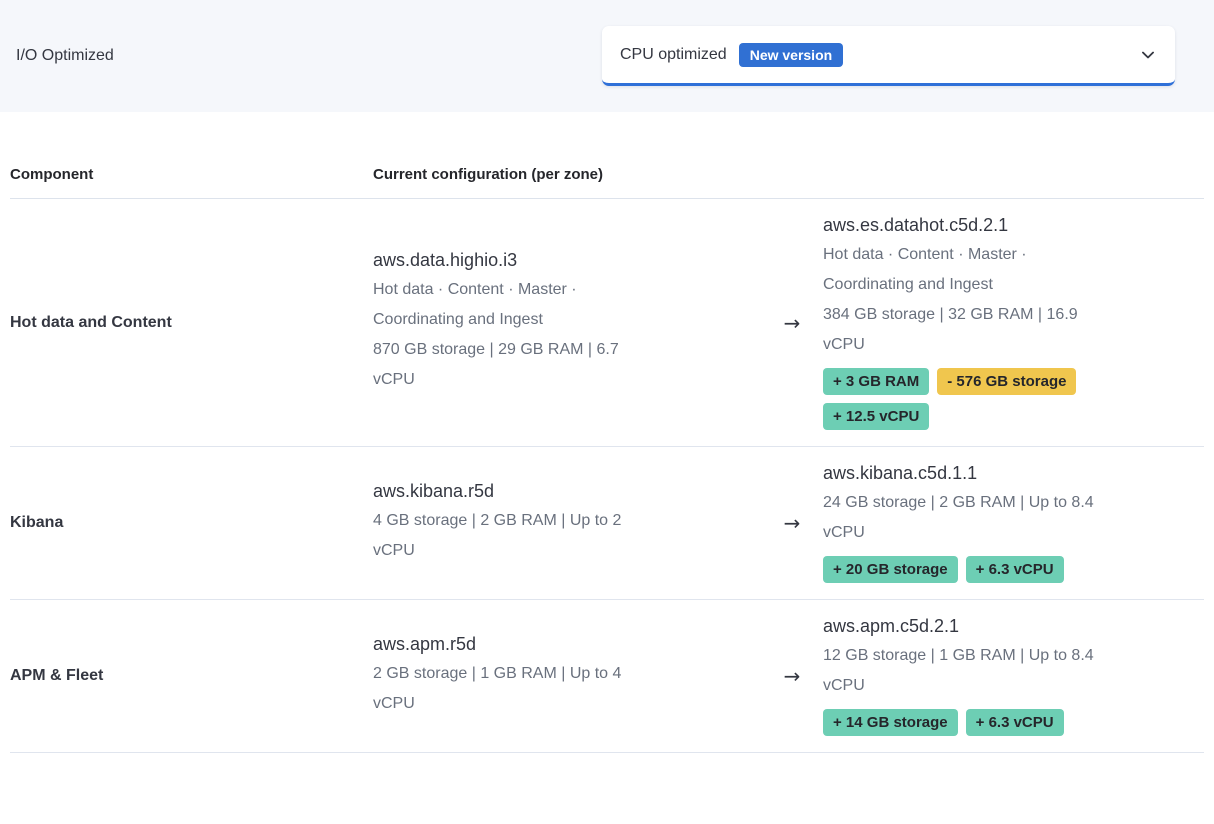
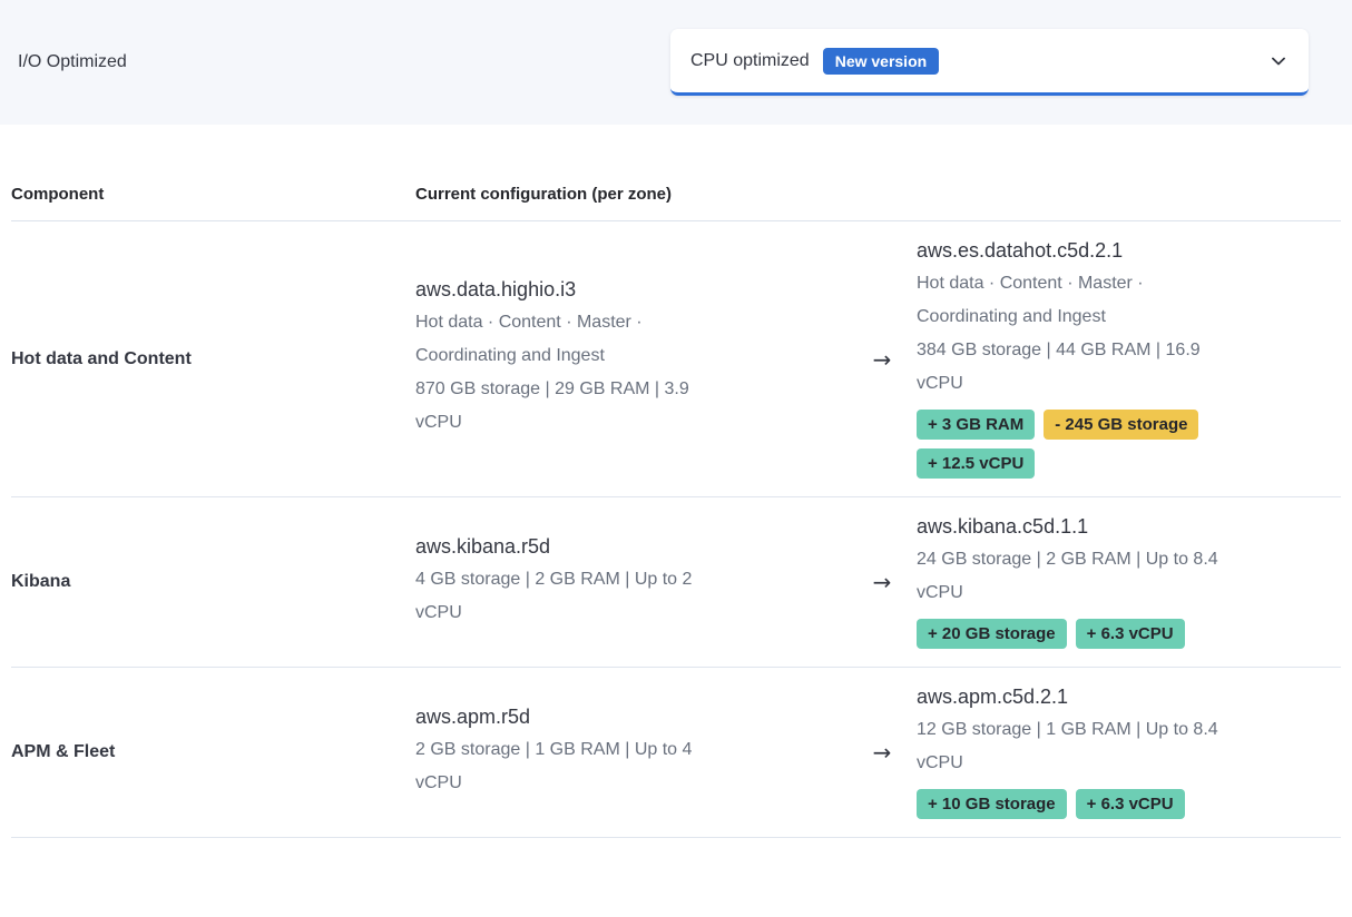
  I/O Optimized
  CPU optimized
  New version
  Component
  Current configuration (per zone)
  Hot data and Content
  aws.data.highio.i3
  Hot data · Content · Master · Coordinating and Ingest
- 870 GB storage | 29 GB RAM | 6.7 vCPU
+ 870 GB storage | 29 GB RAM | 3.9 vCPU
  →
  aws.es.datahot.c5d.2.1
  Hot data · Content · Master · Coordinating and Ingest
- 384 GB storage | 32 GB RAM | 16.9 vCPU
+ 384 GB storage | 44 GB RAM | 16.9 vCPU
  + 3 GB RAM
- - 576 GB storage
+ - 245 GB storage
  + 12.5 vCPU
  Kibana
  aws.kibana.r5d
  4 GB storage | 2 GB RAM | Up to 2 vCPU
  →
  aws.kibana.c5d.1.1
  24 GB storage | 2 GB RAM | Up to 8.4 vCPU
  + 20 GB storage
  + 6.3 vCPU
  APM & Fleet
  aws.apm.r5d
  2 GB storage | 1 GB RAM | Up to 4 vCPU
  →
  aws.apm.c5d.2.1
  12 GB storage | 1 GB RAM | Up to 8.4 vCPU
- + 14 GB storage
+ + 10 GB storage
  + 6.3 vCPU
